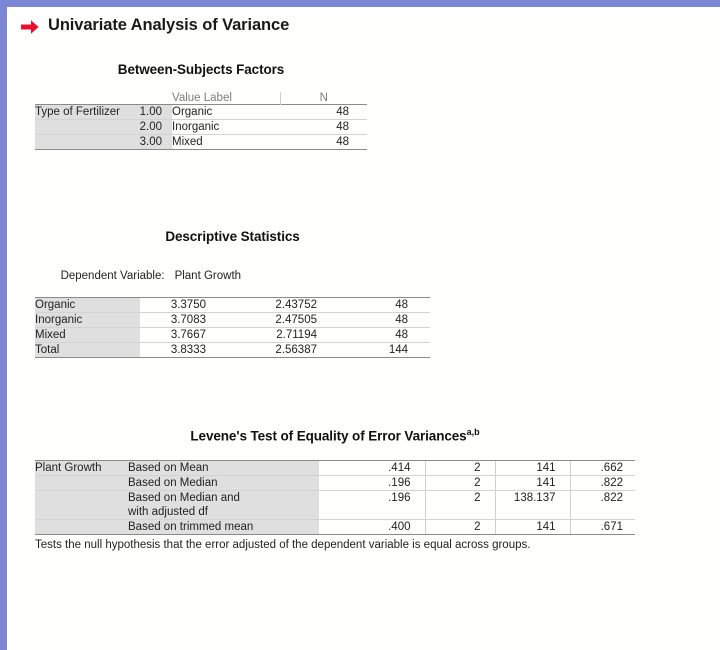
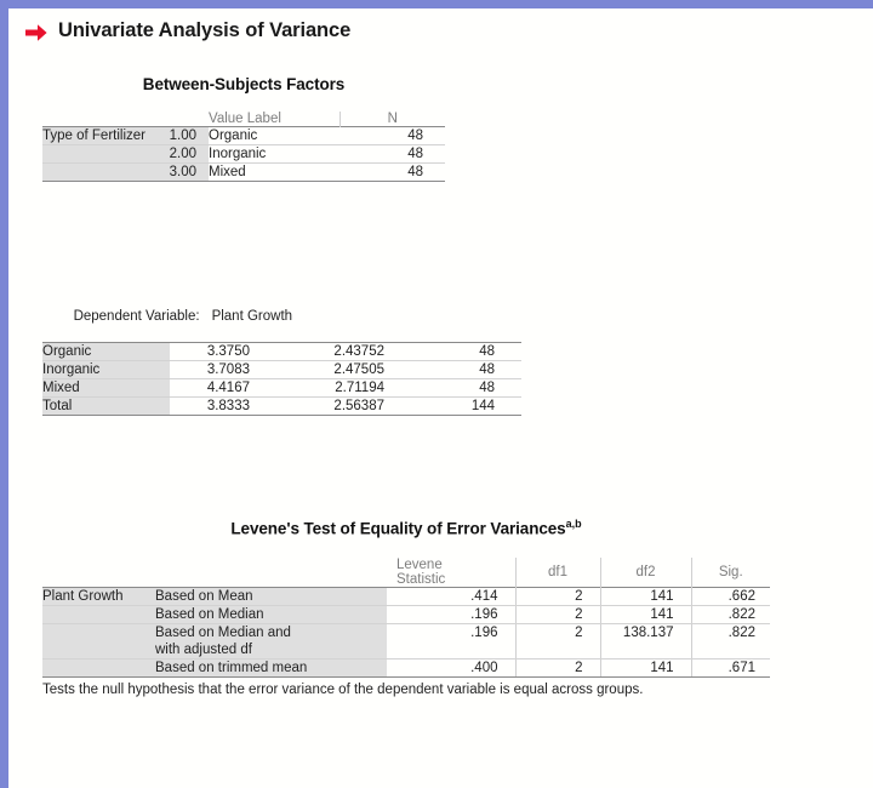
  Univariate Analysis of Variance
  Between-Subjects Factors
  		Value Label	N
  Type of Fertilizer	1.00	Organic	48
  	2.00	Inorganic	48
  	3.00	Mixed	48
- Descriptive Statistics
  Dependent Variable: Plant Growth
  Organic	3.3750	2.43752	48
  Inorganic	3.7083	2.47505	48
- Mixed	3.7667	2.71194	48
+ Mixed	4.4167	2.71194	48
  Total	3.8333	2.56387	144
  Levene's Test of Equality of Error Variancesa,b
+ 		Levene Statistic	df1	df2	Sig.
  Plant Growth	Based on Mean	.414	2	141	.662
  	Based on Median	.196	2	141	.822
  	Based on Median and with adjusted df	.196	2	138.137	.822
  	Based on trimmed mean	.400	2	141	.671
- Tests the null hypothesis that the error adjusted of the dependent variable is equal across groups.
+ Tests the null hypothesis that the error variance of the dependent variable is equal across groups.
